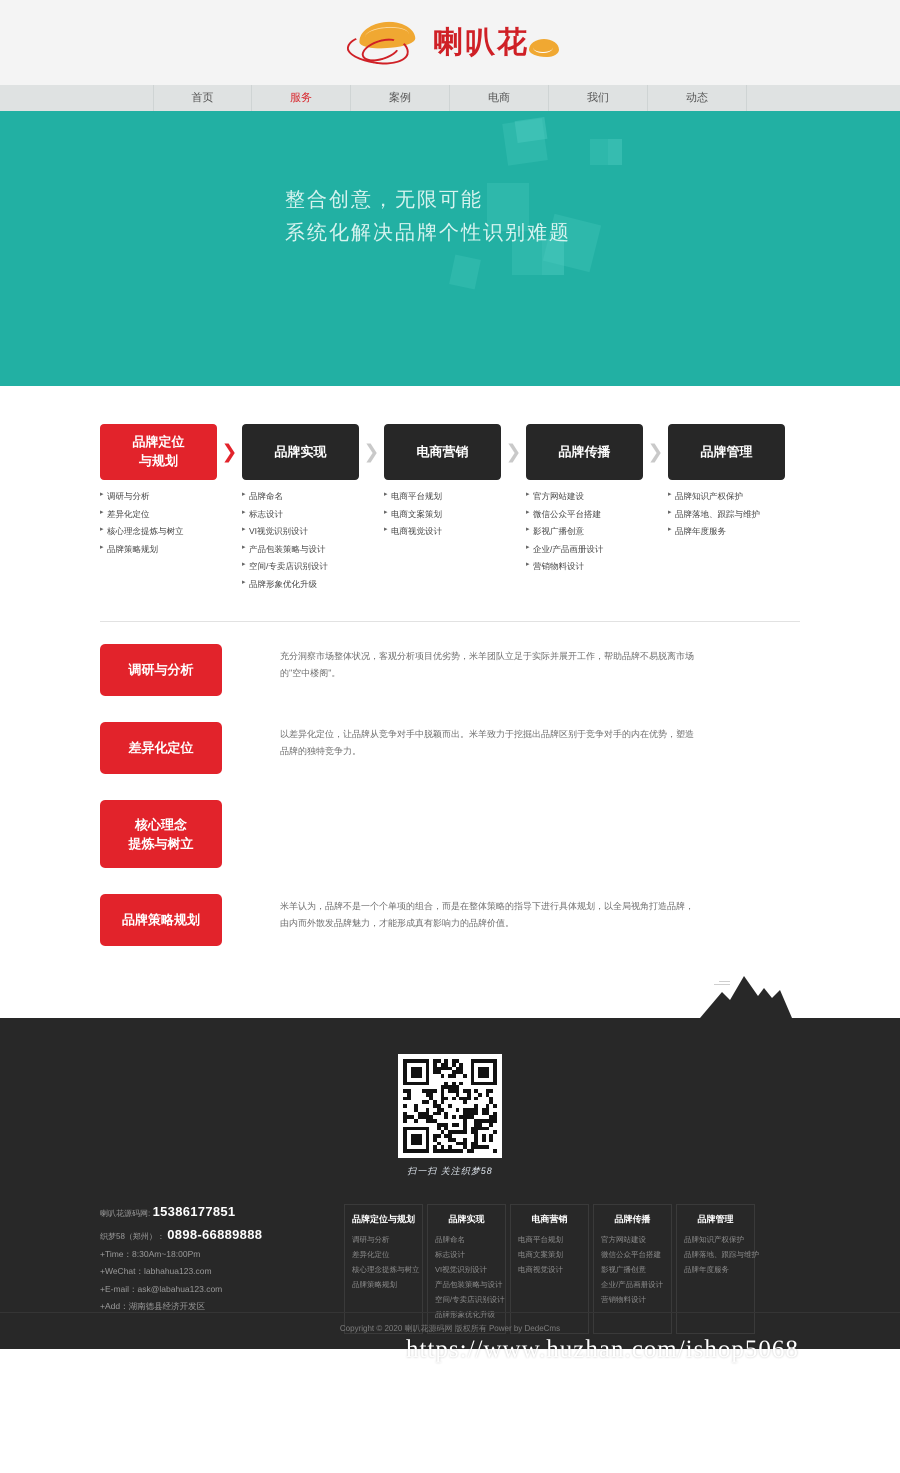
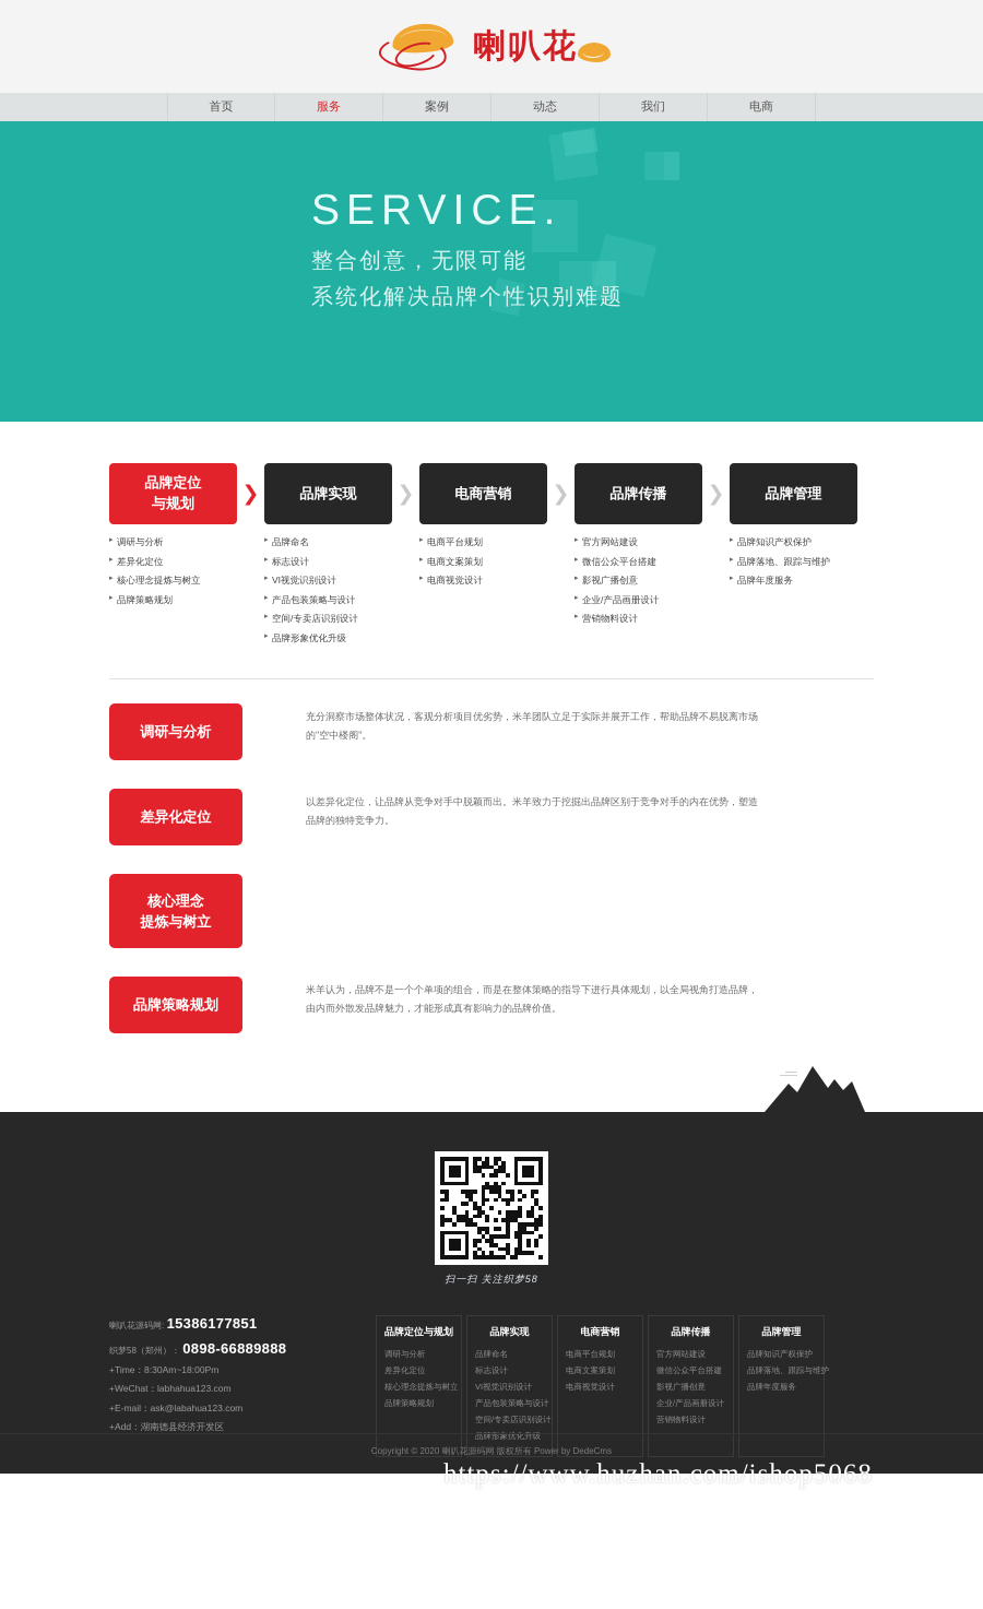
  喇叭花
  首页
  服务
  案例
- 电商
+ 动态
  我们
- 动态
+ 电商
+ SERVICE.
  整合创意，无限可能
  系统化解决品牌个性识别难题
  品牌定位
  与规划
  调研与分析
  差异化定位
  核心理念提炼与树立
  品牌策略规划
  ❯
  品牌实现
  品牌命名
  标志设计
  VI视觉识别设计
  产品包装策略与设计
  空间/专卖店识别设计
  品牌形象优化升级
  ❯
  电商营销
  电商平台规划
  电商文案策划
  电商视觉设计
  ❯
  品牌传播
  官方网站建设
  微信公众平台搭建
  影视广播创意
  企业/产品画册设计
  营销物料设计
  ❯
  品牌管理
  品牌知识产权保护
  品牌落地、跟踪与维护
  品牌年度服务
  调研与分析
  充分洞察市场整体状况，客观分析项目优劣势，米羊团队立足于实际并展开工作，帮助品牌不易脱离市场的"空中楼阁"。
  差异化定位
  以差异化定位，让品牌从竞争对手中脱颖而出。米羊致力于挖掘出品牌区别于竞争对手的内在优势，塑造品牌的独特竞争力。
  核心理念
  提炼与树立
  品牌策略规划
  米羊认为，品牌不是一个个单项的组合，而是在整体策略的指导下进行具体规划，以全局视角打造品牌，由内而外散发品牌魅力，才能形成真有影响力的品牌价值。
  扫一扫 关注织梦58
  喇叭花源码网: 15386177851
  织梦58（郑州）： 0898-66889888
  +Time：8:30Am~18:00Pm
  +WeChat：labhahua123.com
  +E-mail：ask@labahua123.com
  +Add：湖南德县经济开发区
  品牌定位与规划
  调研与分析
  差异化定位
  核心理念提炼与树立
  品牌策略规划
  品牌实现
  品牌命名
  标志设计
  VI视觉识别设计
  产品包装策略与设计
  空间/专卖店识别设计
  品牌形象优化升级
  电商营销
  电商平台规划
  电商文案策划
  电商视觉设计
  品牌传播
  官方网站建设
  微信公众平台搭建
  影视广播创意
  企业/产品画册设计
  营销物料设计
  品牌管理
  品牌知识产权保护
  品牌落地、跟踪与维护
  品牌年度服务
  Copyright © 2020 喇叭花源码网 版权所有 Power by DedeCms
  https://www.huzhan.com/ishop5068
